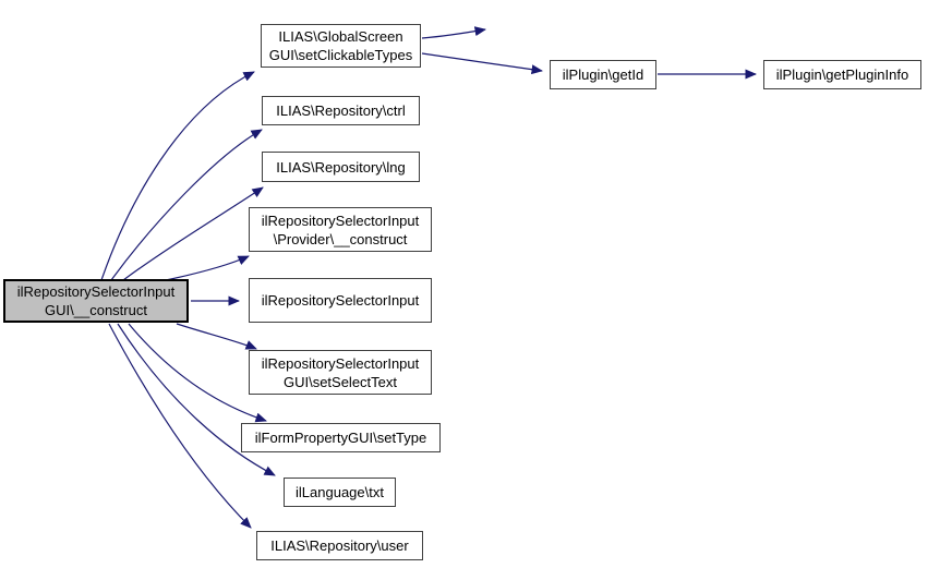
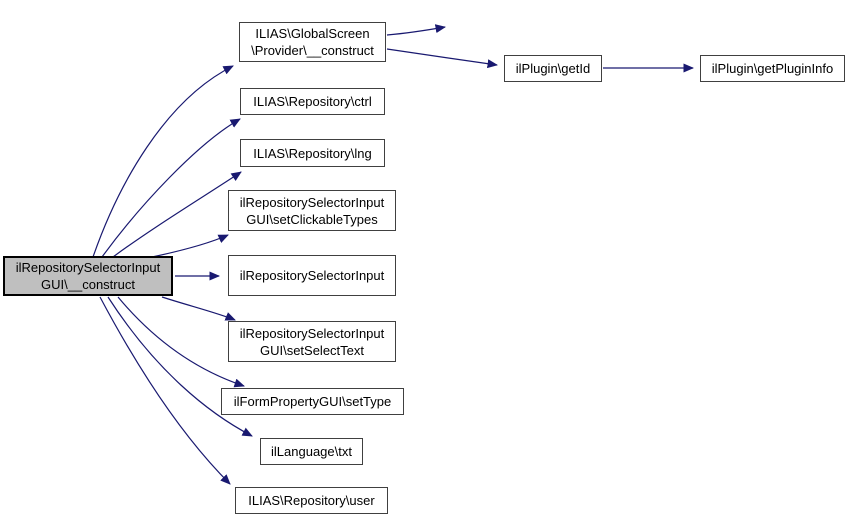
  ilRepositorySelectorInput
  GUI\__construct
  ILIAS\GlobalScreen
- GUI\setClickableTypes
+ \Provider\__construct
  ilPlugin\getId
  ilPlugin\getPluginInfo
  ILIAS\Repository\ctrl
  ILIAS\Repository\lng
  ilRepositorySelectorInput
- \Provider\__construct
+ GUI\setClickableTypes
  ilRepositorySelectorInput
  ilRepositorySelectorInput
  GUI\setSelectText
  ilFormPropertyGUI\setType
  ilLanguage\txt
  ILIAS\Repository\user
